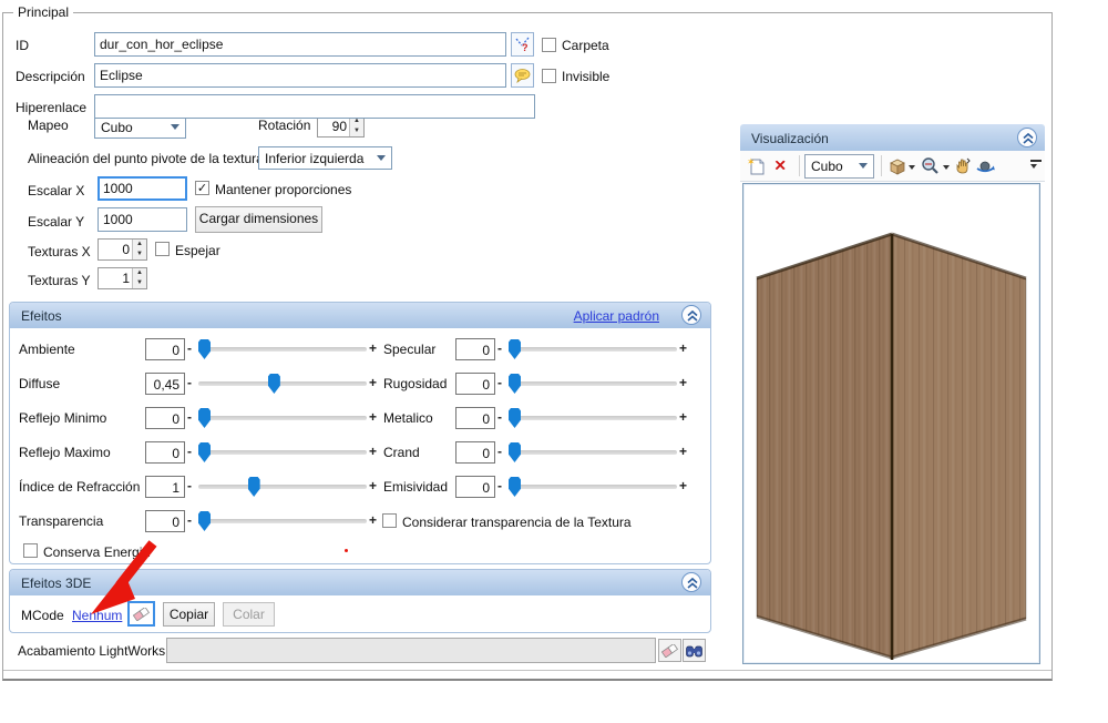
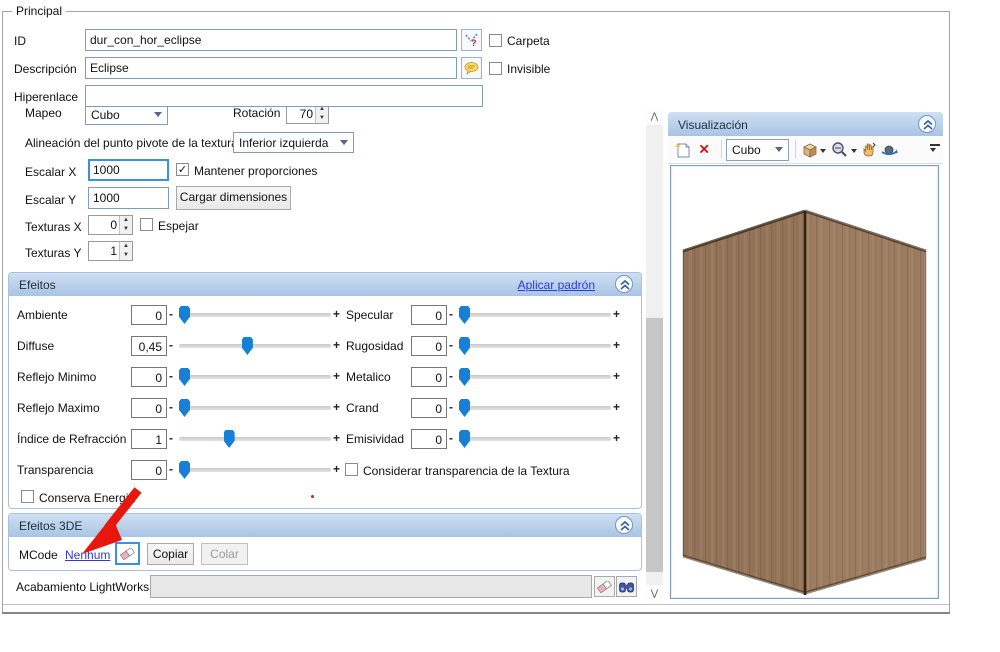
  Principal
  ID
  dur_con_hor_eclipse
  ?
  Carpeta
  Descripción
  Eclipse
  Invisible
  Hiperenlace
  Mapeo
  Cubo
  Rotación
- 90
+ 70
  Alineación del punto pivote de la textur
  Inferior izquierda
  Escalar X
  1000
  ✓
  Mantener proporciones
  Escalar Y
  1000
  Cargar dimensiones
  Texturas X
  0
  Espejar
  Texturas Y
  1
  Efeitos
  Aplicar padrón
  Ambiente
  0
  -
  +
  Diffuse
  0,45
  -
  +
  Reflejo Minimo
  0
  -
  +
  Reflejo Maximo
  0
  -
  +
  Índice de Refracción
  1
  -
  +
  Transparencia
  0
  -
  +
  Specular
  0
  -
  +
  Rugosidad
  0
  -
  +
  Metalico
  0
  -
  +
  Crand
  0
  -
  +
  Emisividad
  0
  -
  +
  Considerar transparencia de la Textura
  Conserva Energ
  Efeitos 3DE
  MCode
  Nenhum
  Copiar
  Colar
  Acabamiento LightWorks
+ ⋀
+ ⋁
  Visualización
  ✶
  ✕
  Cubo
